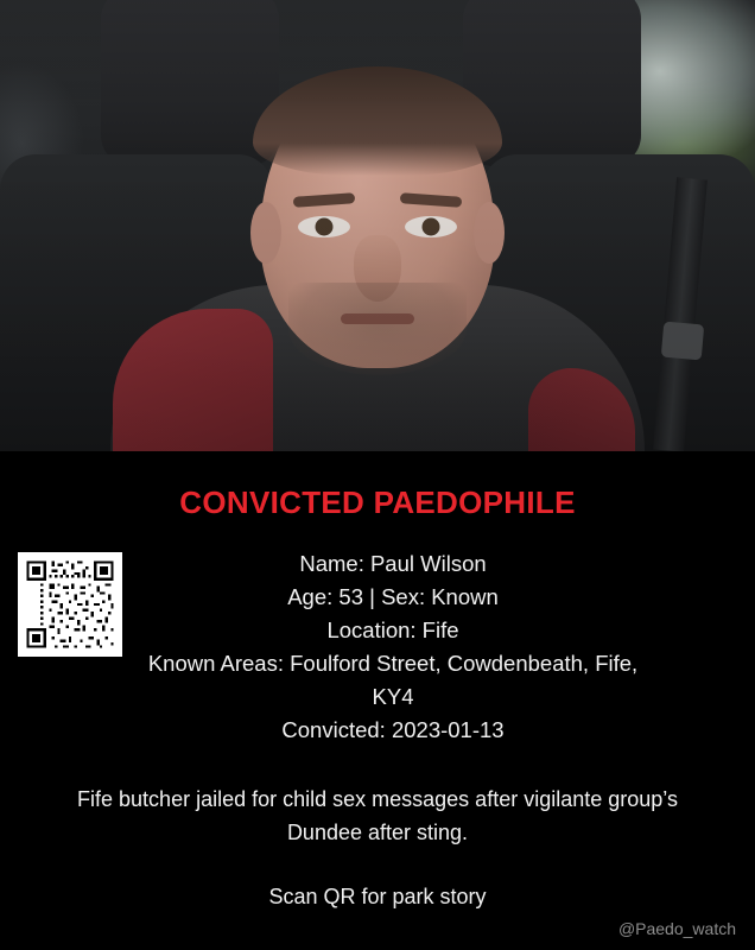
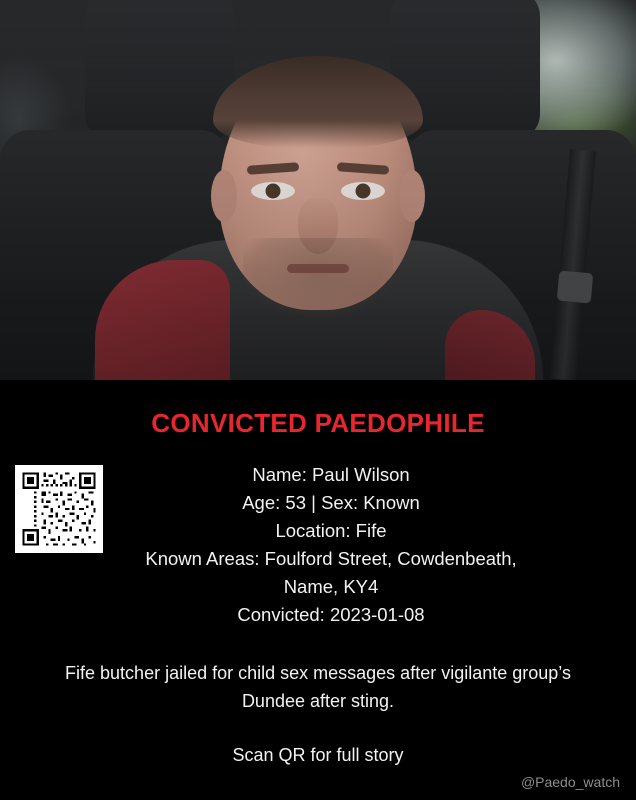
  CONVICTED PAEDOPHILE
  Name: Paul Wilson
  Age: 53 | Sex: Known
  Location: Fife
- Known Areas: Foulford Street, Cowdenbeath, Fife, KY4
+ Known Areas: Foulford Street, Cowdenbeath, Name, KY4
- Convicted: 2023-01-13
+ Convicted: 2023-01-08
  Fife butcher jailed for child sex messages after vigilante group’s Dundee after sting.
- Scan QR for park story
+ Scan QR for full story
  @Paedo_watch
